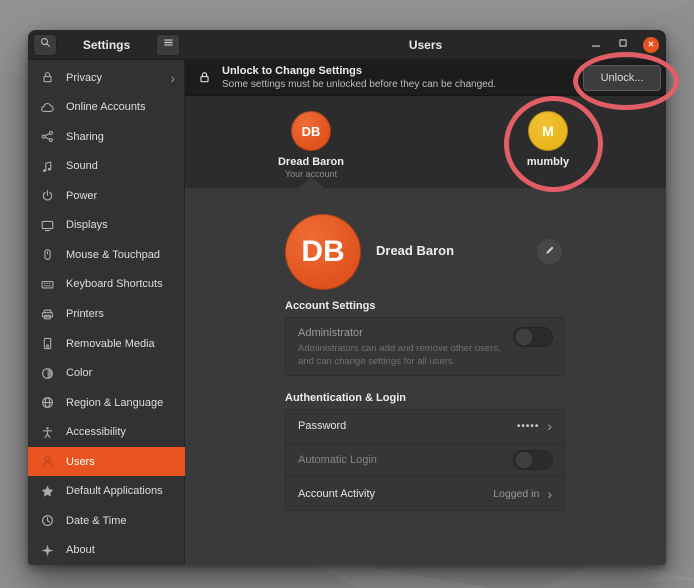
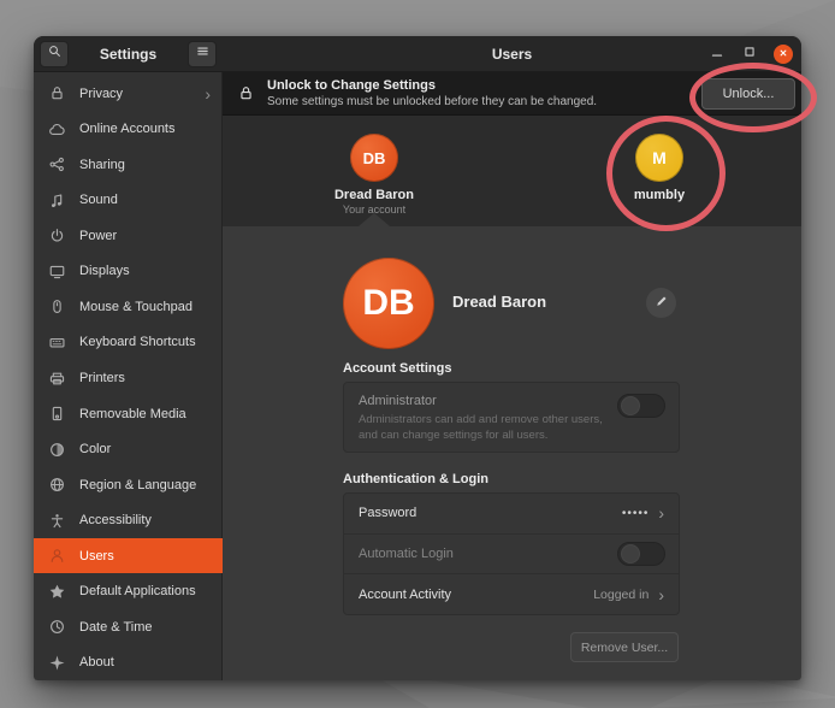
  Settings
  Privacy
  ›
  Online Accounts
  Sharing
  Sound
  Power
  Displays
  Mouse & Touchpad
  Keyboard Shortcuts
  Printers
  Removable Media
  Color
  Region & Language
  Accessibility
  Users
  Default Applications
  Date & Time
  About
  Users
  Unlock to Change Settings
  Some settings must be unlocked before they can be changed.
  Unlock...
  DB
  Dread Baron
  Your account
  M
  mumbly
  DB
  Dread Baron
  Account Settings
  Administrator
  Administrators can add and remove other users, and can change settings for all users.
  Authentication & Login
  Password
  •••••
  ›
  Automatic Login
  Account Activity
  Logged in
  ›
+ Remove User...
